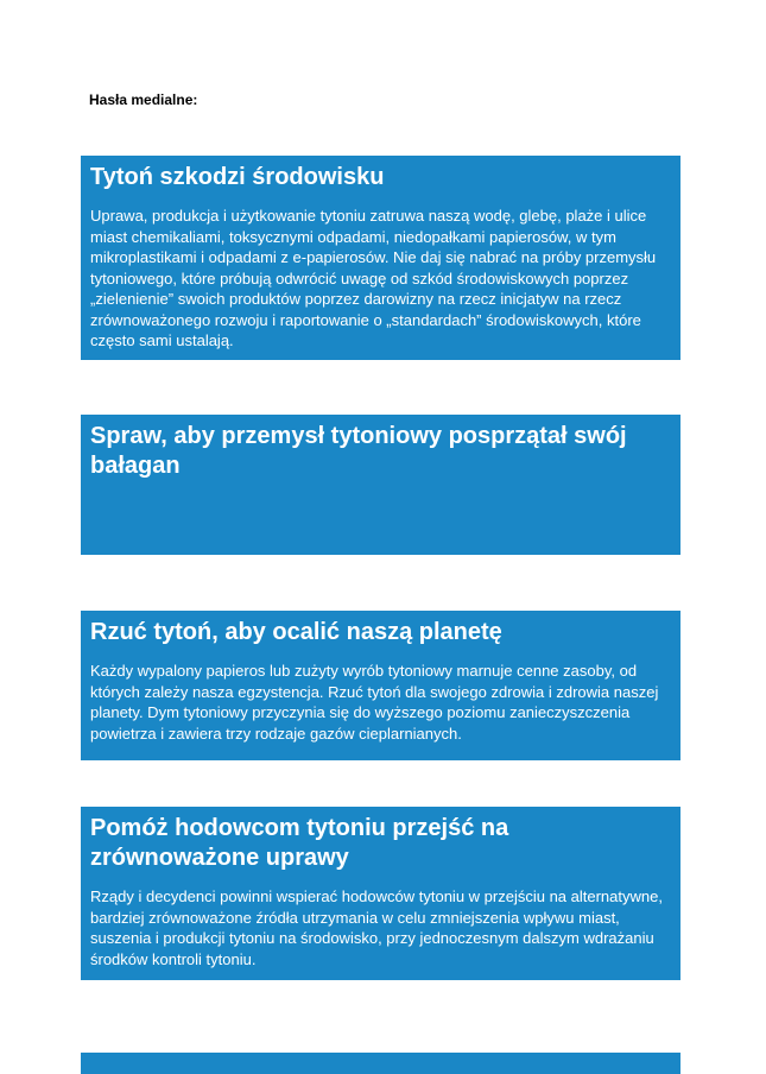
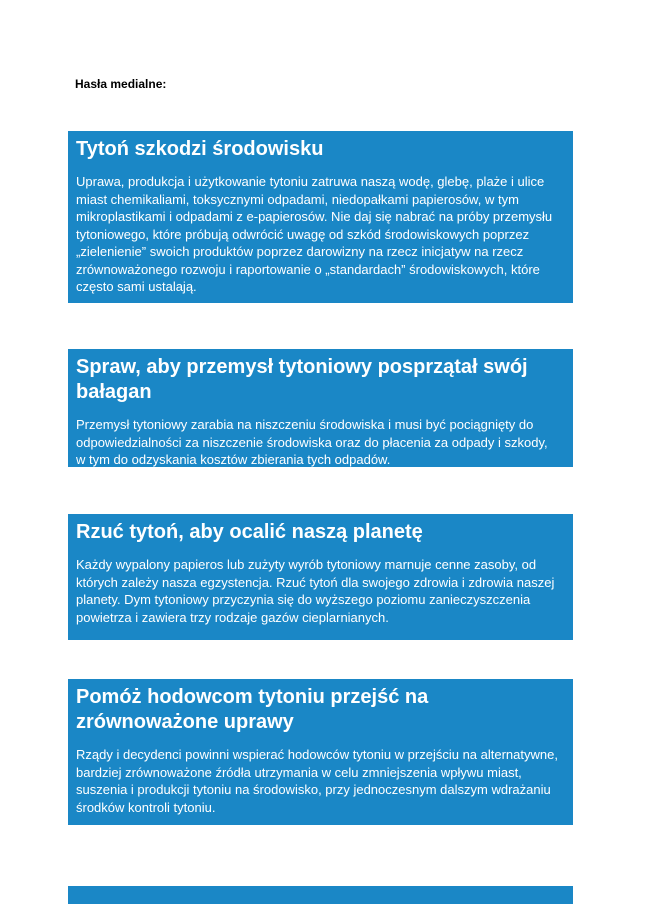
  Hasła medialne:
  Tytoń szkodzi środowisku
  Uprawa, produkcja i użytkowanie tytoniu zatruwa naszą wodę, glebę, plaże i ulice miast chemikaliami, toksycznymi odpadami, niedopałkami papierosów, w tym mikroplastikami i odpadami z e-papierosów. Nie daj się nabrać na próby przemysłu tytoniowego, które próbują odwrócić uwagę od szkód środowiskowych poprzez „zielenienie” swoich produktów poprzez darowizny na rzecz inicjatyw na rzecz zrównoważonego rozwoju i raportowanie o „standardach” środowiskowych, które często sami ustalają.
  Spraw, aby przemysł tytoniowy posprzątał swój bałagan
+ Przemysł tytoniowy zarabia na niszczeniu środowiska i musi być pociągnięty do odpowiedzialności za niszczenie środowiska oraz do płacenia za odpady i szkody, w tym do odzyskania kosztów zbierania tych odpadów.
  Rzuć tytoń, aby ocalić naszą planetę
  Każdy wypalony papieros lub zużyty wyrób tytoniowy marnuje cenne zasoby, od których zależy nasza egzystencja. Rzuć tytoń dla swojego zdrowia i zdrowia naszej planety. Dym tytoniowy przyczynia się do wyższego poziomu zanieczyszczenia powietrza i zawiera trzy rodzaje gazów cieplarnianych.
  Pomóż hodowcom tytoniu przejść na zrównoważone uprawy
  Rządy i decydenci powinni wspierać hodowców tytoniu w przejściu na alternatywne, bardziej zrównoważone źródła utrzymania w celu zmniejszenia wpływu miast, suszenia i produkcji tytoniu na środowisko, przy jednoczesnym dalszym wdrażaniu środków kontroli tytoniu.
